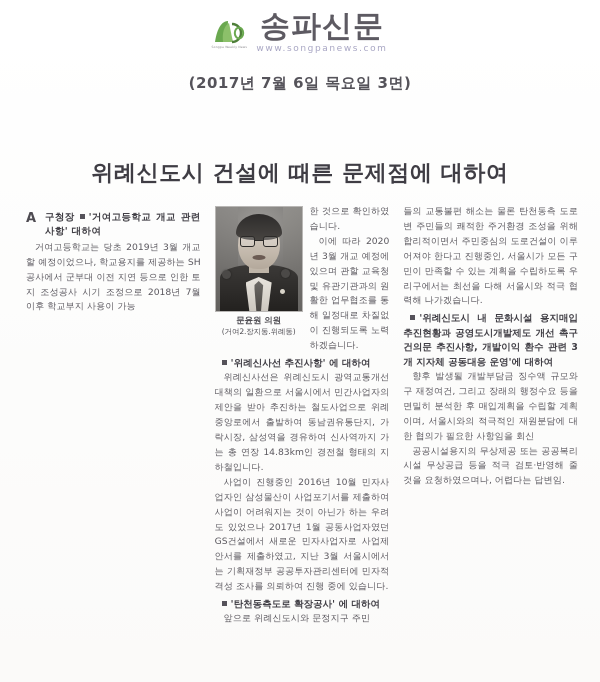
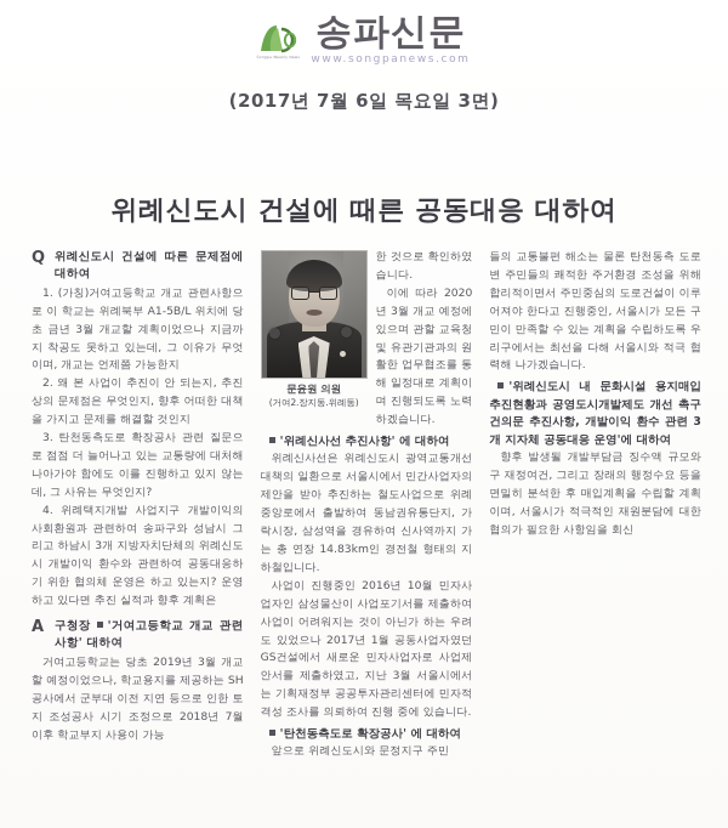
  송파신문
  www.songpanews.com
  (2017년 7월 6일 목요일 3면)
- 위례신도시 건설에 때른 문제점에 대하여
+ 위례신도시 건설에 때른 공동대응 대하여
+ Q
+ 위례신도시 건설에 따른 문제점에 대하여
+ 1. (가칭)거여고등학교 개교 관련사항으로 이 학교는 위례북부 A1-5B/L 위치에 당초 금년 3월 개교할 계획이었으나 지금까지 착공도 못하고 있는데, 그 이유가 무엇이며, 개교는 언제쯤 가능한지
+ 2. 왜 본 사업이 추진이 안 되는지, 추진상의 문제점은 무엇인지, 향후 어떠한 대책을 가지고 문제를 해결할 것인지
+ 3. 탄천동측도로 확장공사 관련 질문으로 점점 더 늘어나고 있는 교통량에 대처해 나아가야 함에도 이를 진행하고 있지 않는데, 그 사유는 무엇인지?
+ 4. 위례택지개발 사업지구 개발이익의 사회환원과 관련하여 송파구와 성남시 그리고 하남시 3개 지방자치단체의 위례신도시 개발이익 환수와 관련하여 공동대응하기 위한 협의체 운영은 하고 있는지? 운영하고 있다면 추진 실적과 향후 계획은
  A
  구청장 '거여고등학교 개교 관련사항' 대하여
  거여고등학교는 당초 2019년 3월 개교할 예정이었으나, 학교용지를 제공하는 SH공사에서 군부대 이전 지연 등으로 인한 토지 조성공사 시기 조정으로 2018년 7월 이후 학교부지 사용이 가능
  문윤원 의원
  (거여2.장지동.위례동)
  한 것으로 확인하였습니다.
- 이에 따라 2020년 3월 개교 예정에 있으며 관할 교육청 및 유관기관과의 원활한 업무협조를 통해 일정대로 차질없이 진행되도록 노력하겠습니다.
+ 이에 따라 2020년 3월 개교 예정에 있으며 관할 교육청 및 유관기관과의 원활한 업무협조를 통해 일정대로 계획이며 진행되도록 노력하겠습니다.
  '위례신사선 추진사항' 에 대하여
  위례신사선은 위례신도시 광역교통개선대책의 일환으로 서울시에서 민간사업자의 제안을 받아 추진하는 철도사업으로 위례중앙로에서 출발하여 동남권유통단지, 가락시장, 삼성역을 경유하여 신사역까지 가는 총 연장 14.83km인 경전철 형태의 지하철입니다.
  사업이 진행중인 2016년 10월 민자사업자인 삼성물산이 사업포기서를 제출하여 사업이 어려워지는 것이 아닌가 하는 우려도 있었으나 2017년 1월 공동사업자였던 GS건설에서 새로운 민자사업자로 사업제안서를 제출하였고, 지난 3월 서울시에서는 기획재정부 공공투자관리센터에 민자적격성 조사를 의뢰하여 진행 중에 있습니다.
  '탄천동측도로 확장공사' 에 대하여
  앞으로 위례신도시와 문정지구 주민
  들의 교통불편 해소는 물론 탄천동측 도로변 주민들의 쾌적한 주거환경 조성을 위해 합리적이면서 주민중심의 도로건설이 이루어져야 한다고 진행중인, 서울시가 모든 구민이 만족할 수 있는 계획을 수립하도록 우리구에서는 최선을 다해 서울시와 적극 협력해 나가겠습니다.
  '위례신도시 내 문화시설 용지매입 추진현황과 공영도시개발제도 개선 촉구 건의문 추진사항, 개발이익 환수 관련 3개 지자체 공동대응 운영'에 대하여
- 향후 발생될 개발부담금 징수액 규모와 구 재정여건, 그리고 장래의 행정수요 등을 면밀히 분석한 후 매입계획을 수립할 계획이며, 서울시와의 적극적인 재원분담에 대한 협의가 필요한 사항임을 회신
+ 향후 발생될 개발부담금 징수액 규모와 구 재정여건, 그리고 장래의 행정수요 등을 면밀히 분석한 후 매입계획을 수립할 계획이며, 서울시가 적극적인 재원분담에 대한 협의가 필요한 사항임을 회신
- 공공시설용지의 무상제공 또는 공공복리시설 무상공급 등을 적극 검토·반영해 줄 것을 요청하였으며나, 어렵다는 답변임.
